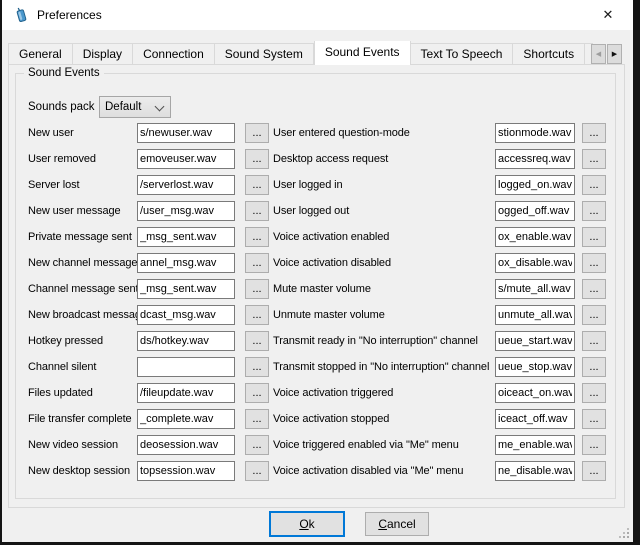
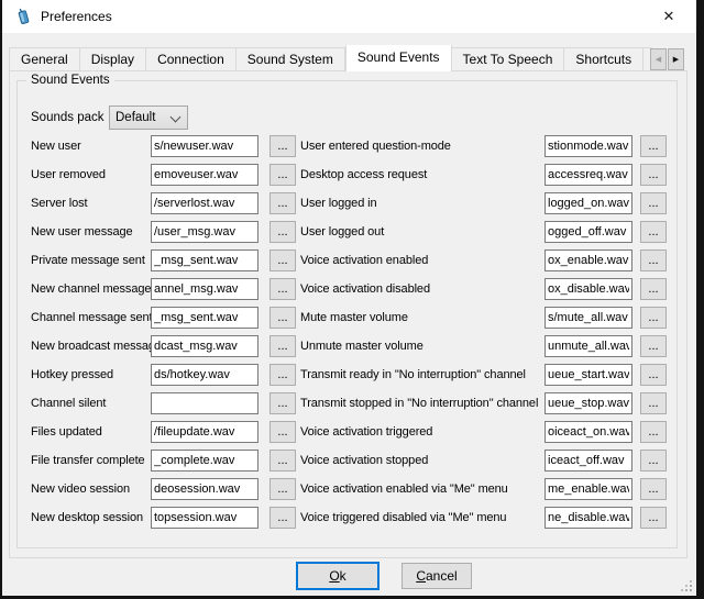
  Preferences
  ✕
  General
  Display
  Connection
  Sound System
  Sound Events
  Text To Speech
  Shortcuts
  Sound Events
  Sounds pack
  Default
  New user
  s/newuser.wav
  ...
  User entered question-mode
  stionmode.wav
  ...
  User removed
  emoveuser.wav
  ...
  Desktop access request
  accessreq.wav
  ...
  Server lost
  /serverlost.wav
  ...
  User logged in
  logged_on.wav
  ...
  New user message
  /user_msg.wav
  ...
  User logged out
  ogged_off.wav
  ...
  Private message sent
  _msg_sent.wav
  ...
  Voice activation enabled
  ox_enable.wav
  ...
  New channel message
  annel_msg.wav
  ...
  Voice activation disabled
  ox_disable.wav
  ...
  Channel message sen
  _msg_sent.wav
  ...
  Mute master volume
  s/mute_all.wav
  ...
  New broadcast messa
  dcast_msg.wav
  ...
  Unmute master volume
  unmute_all.wav
  ...
  Hotkey pressed
  ds/hotkey.wav
  ...
  Transmit ready in "No interruption" channel
  ueue_start.wav
  ...
  Channel silent
  ...
  Transmit stopped in "No interruption" channel
  ueue_stop.wav
  ...
  Files updated
  /fileupdate.wav
  ...
  Voice activation triggered
  oiceact_on.wav
  ...
  File transfer complete
  _complete.wav
  ...
  Voice activation stopped
  iceact_off.wav
  ...
  New video session
  deosession.wav
  ...
- Voice triggered enabled via "Me" menu
+ Voice activation enabled via "Me" menu
  me_enable.wa
  ...
  New desktop session
  topsession.wav
  ...
- Voice activation disabled via "Me" menu
+ Voice triggered disabled via "Me" menu
  ne_disable.wav
  ...
  Ok
  Cancel
